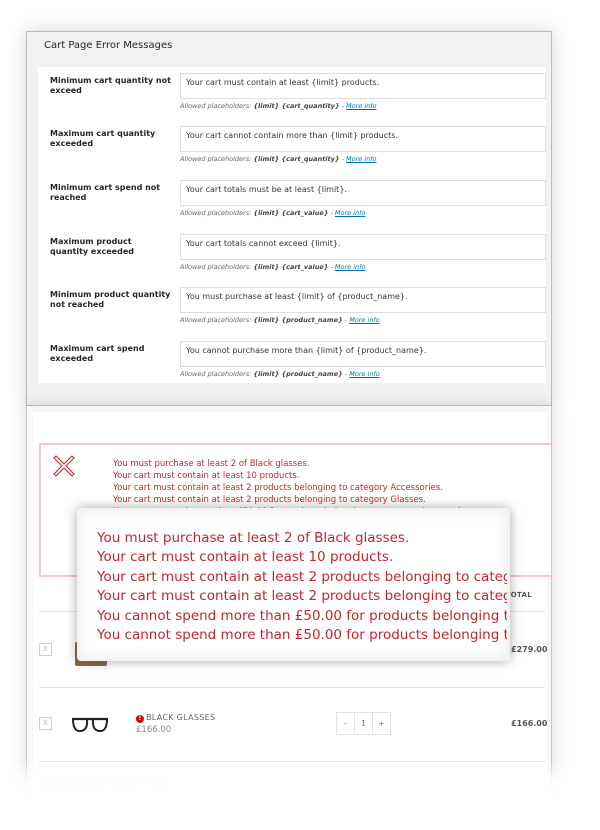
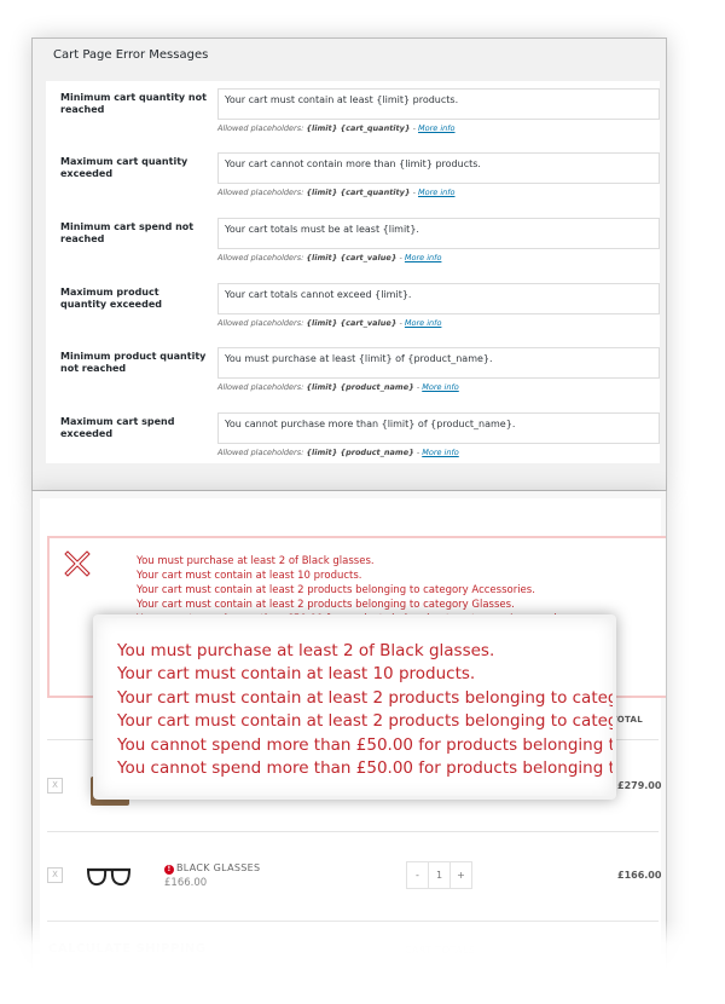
  Cart Page Error Messages
- Minimum cart quantity not exceed
+ Minimum cart quantity not reached
  Your cart must contain at least {limit} products.
  Allowed placeholders: {limit} {cart_quantity} - More info
  Maximum cart quantity exceeded
  Your cart cannot contain more than {limit} products.
  Allowed placeholders: {limit} {cart_quantity} - More info
  Minimum cart spend not reached
  Your cart totals must be at least {limit}.
  Allowed placeholders: {limit} {cart_value} - More info
  Maximum product quantity exceeded
  Your cart totals cannot exceed {limit}.
  Allowed placeholders: {limit} {cart_value} - More info
  Minimum product quantity not reached
  You must purchase at least {limit} of {product_name}.
  Allowed placeholders: {limit} {product_name} - More info
  Maximum cart spend exceeded
  You cannot purchase more than {limit} of {product_name}.
  Allowed placeholders: {limit} {product_name} - More info
  You must purchase at least 2 of Black glasses.
  Your cart must contain at least 10 products.
  Your cart must contain at least 2 products belonging to category Accessories.
  Your cart must contain at least 2 products belonging to category Glasses.
  X
  £279.00
  X
  BLACK GLASSES
  £166.00
  -
  1
  +
  £166.00
  You must purchase at least 2 of Black glasses.
  Your cart must contain at least 10 products.
  Your cart must contain at least 2 products belonging to cate
  Your cart must contain at least 2 products belonging to cate
  You cannot spend more than £50.00 for products belonging t
  You cannot spend more than £50.00 for products belonging t
